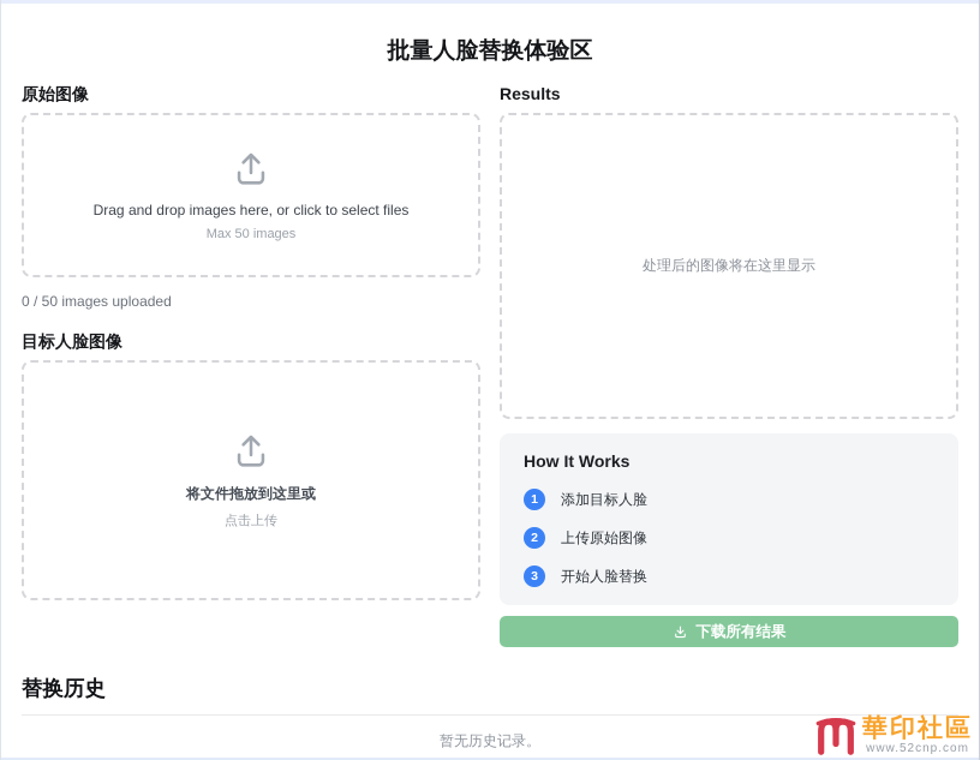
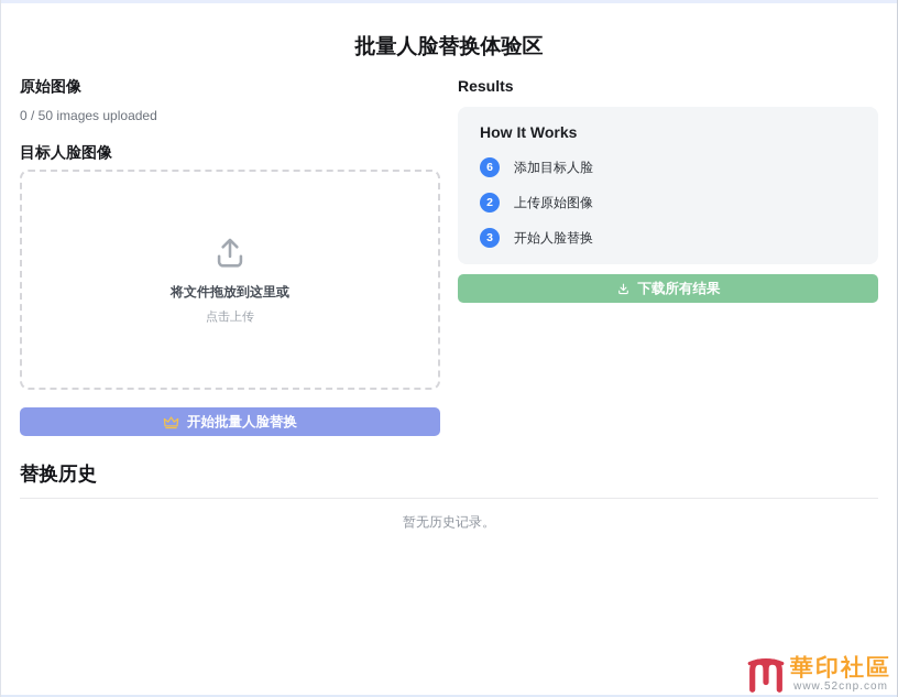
  批量人脸替换体验区
  原始图像
- Drag and drop images here, or click to select files
- Max 50 images
  0 / 50 images uploaded
  目标人脸图像
  将文件拖放到这里或
  点击上传
+ 开始批量人脸替换
  Results
- 处理后的图像将在这里显示
  How It Works
- 1
+ 6
  添加目标人脸
  2
  上传原始图像
  3
  开始人脸替换
  下载所有结果
  替换历史
  暂无历史记录。
  華印社區
  www.52cnp.com
